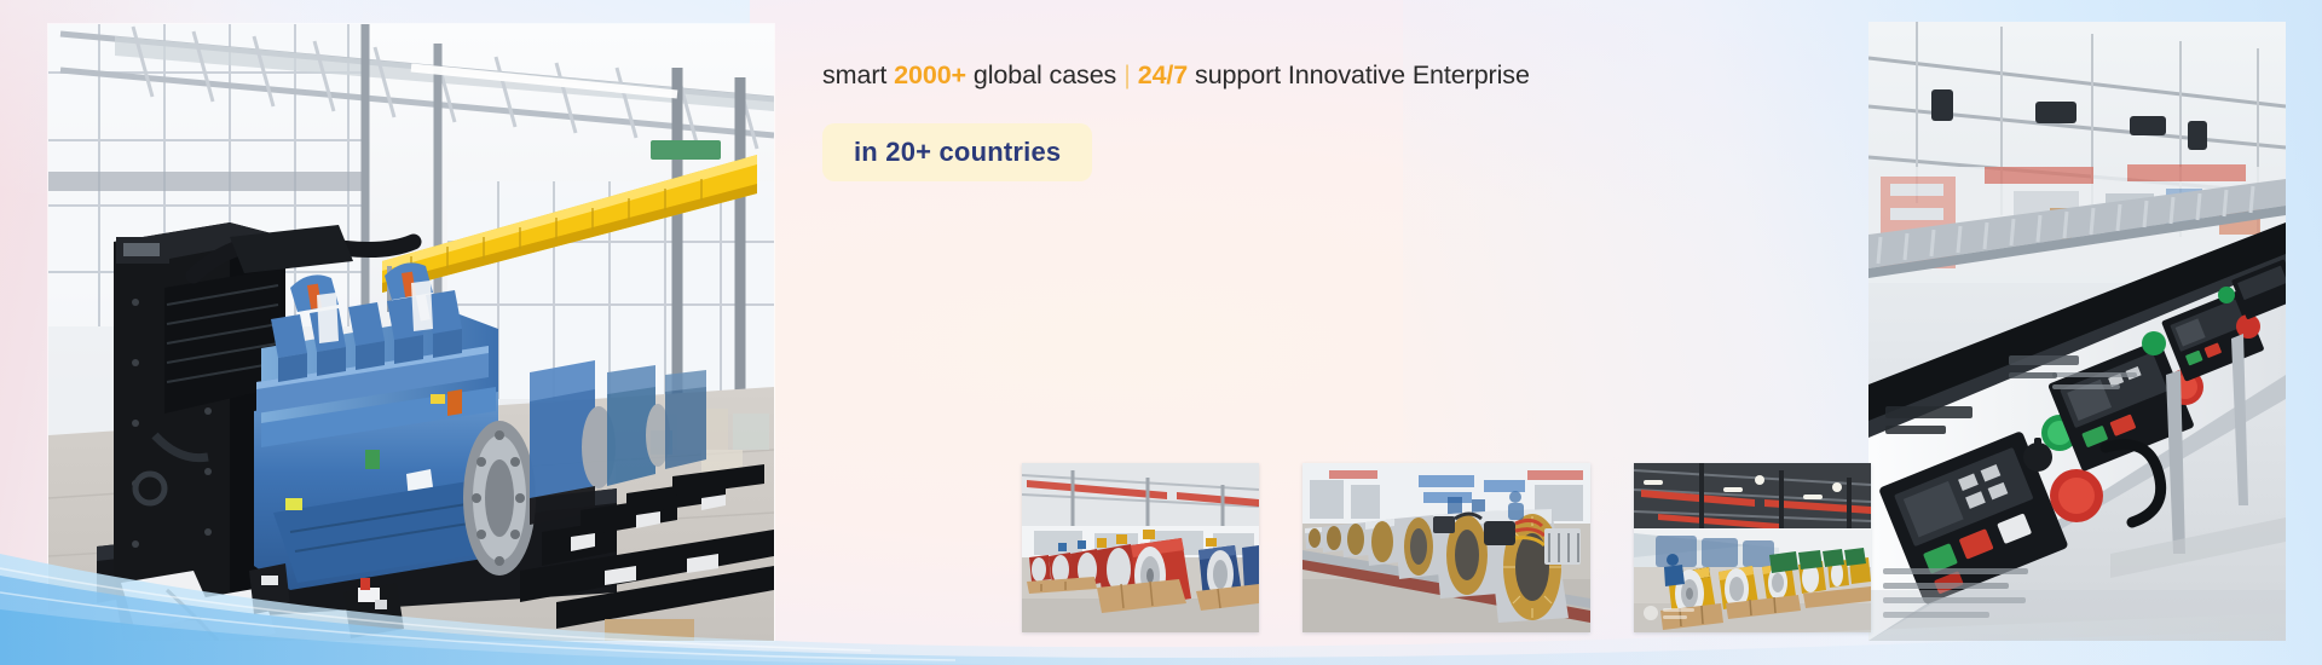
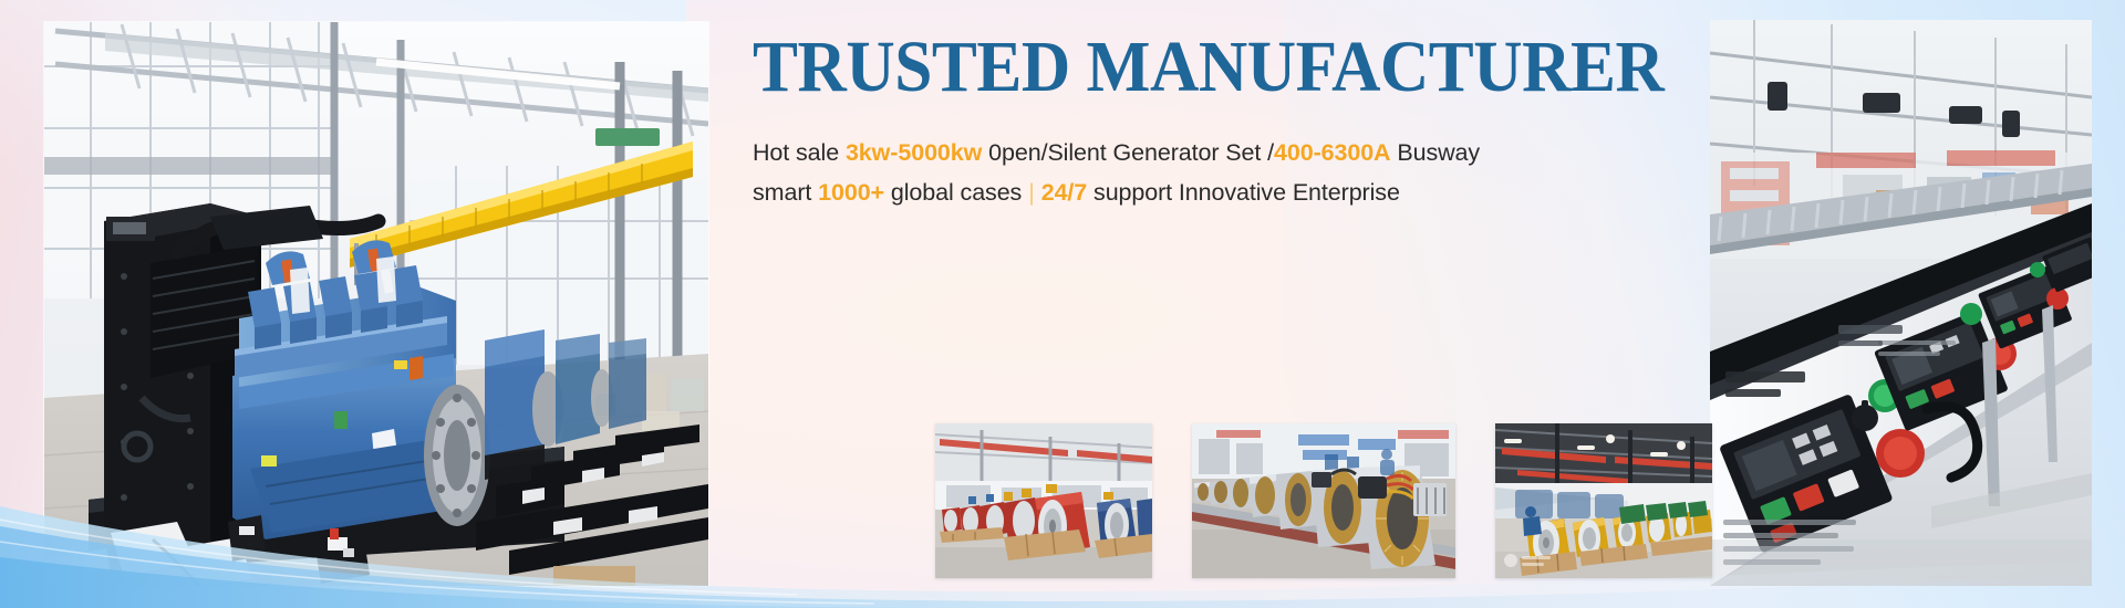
+ TRUSTED MANUFACTURER
+ Hot sale 3kw-5000kw 0pen/Silent Generator Set /400-6300A Busway
- smart 2000+ global cases | 24/7 support Innovative Enterprise
+ smart 1000+ global cases | 24/7 support Innovative Enterprise
- in 20+ countries
